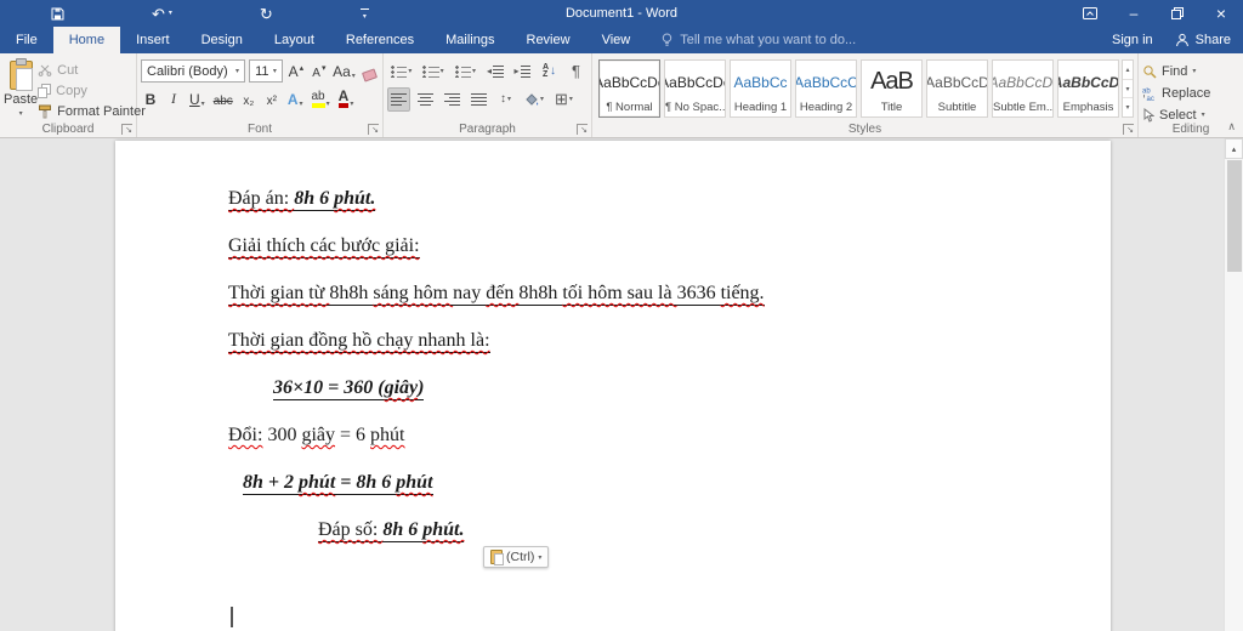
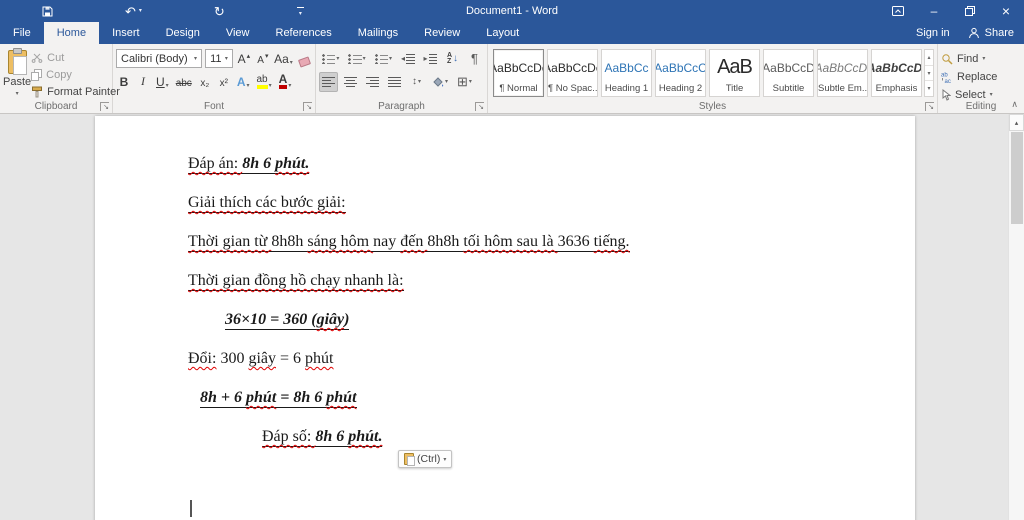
  ↶
  ↻
  Document1 - Word
  –
  ×
  File
  Home
  Insert
  Design
- Layout
+ View
  References
  Mailings
  Review
- View
+ Layout
- Tell me what you want to do...
  Sign in
  Share
  Paste
  Cut
  Copy
  Format Painter
  Clipboard
  Calibri (Body)
  11
  A
  A
  Aa
  B
  I
  U
  abc
  x₂
  x²
  A
  ab
  A
  Font
  ◂
  ▸
  ↓
  ¶
  ↕
  ⊞
  Paragraph
  AaBbCcD
  ¶ Normal
  AaBbCcD
  ¶ No Spac..
  AaBbCc
  Heading 1
  AaBbCcC
  Heading 2
  AaB
  Title
  AaBbCcD
  Subtitle
  AaBbCcD
  Subtle Em..
  AaBbCcD
  Emphasis
  Styles
  Find
  Replace
  Select
  Editing
  ∧
  Đáp án: 8h 6 phút.
  Giải thích các bước giải:
  Thời gian từ 8h8h sáng hôm nay đến 8h8h tối hôm sau là 3636 tiếng.
  Thời gian đồng hồ chạy nhanh là:
  36×10 = 360 (giây)
  Đổi: 300 giây = 6 phút
- 8h + 2 phút = 8h 6 phút
+ 8h + 6 phút = 8h 6 phút
  Đáp số: 8h 6 phút.
  (Ctrl)
